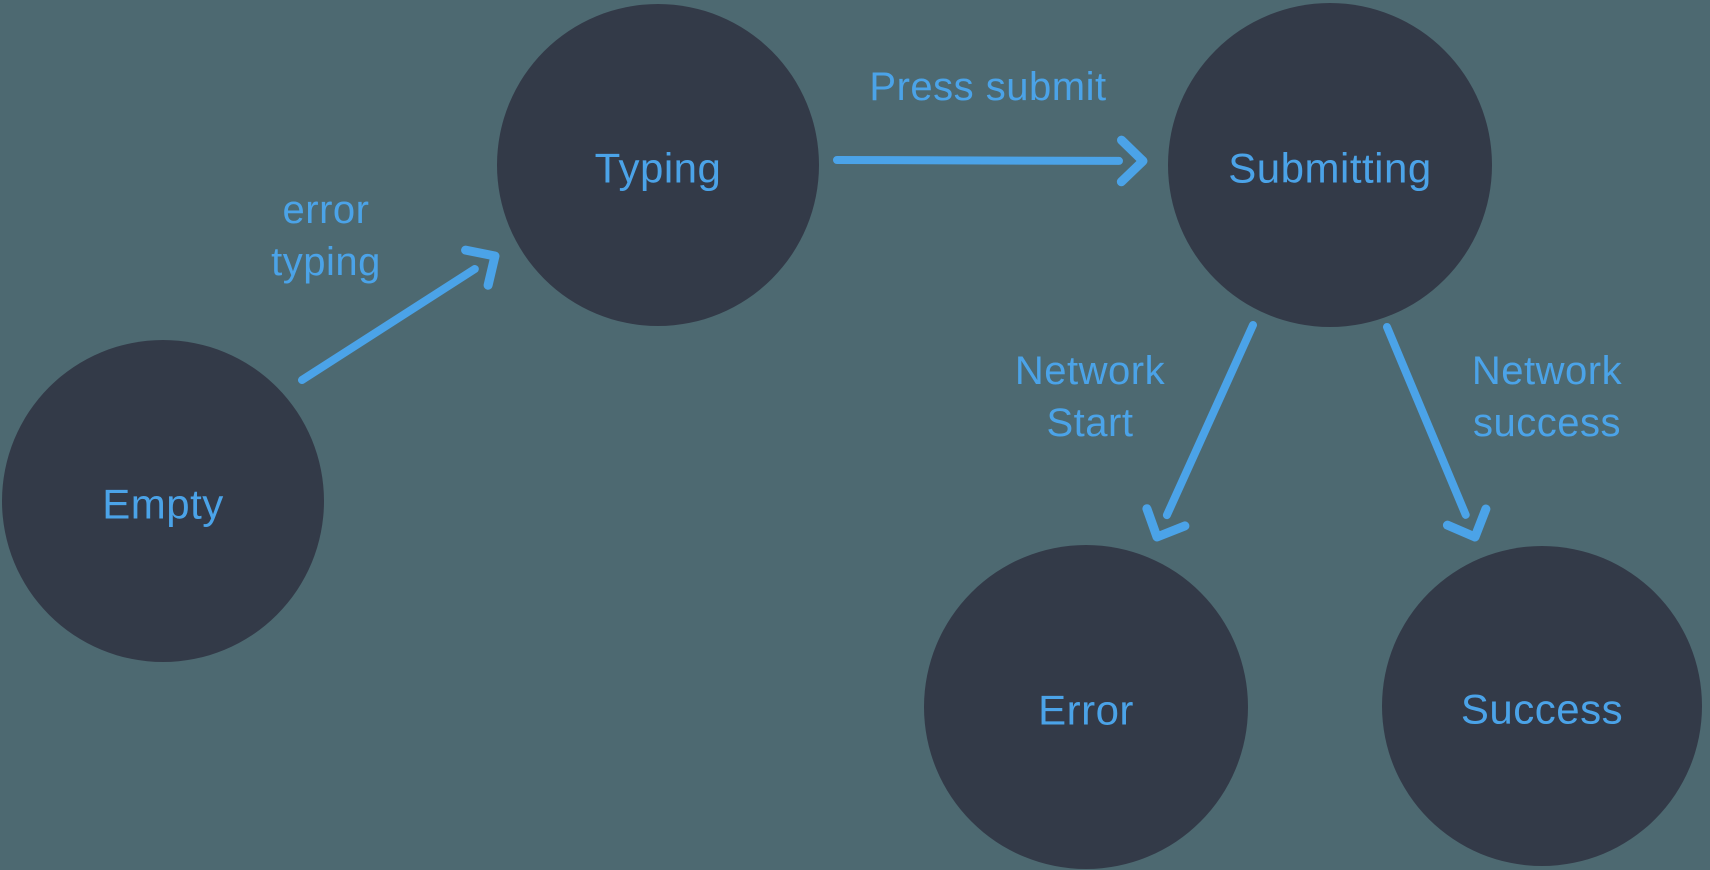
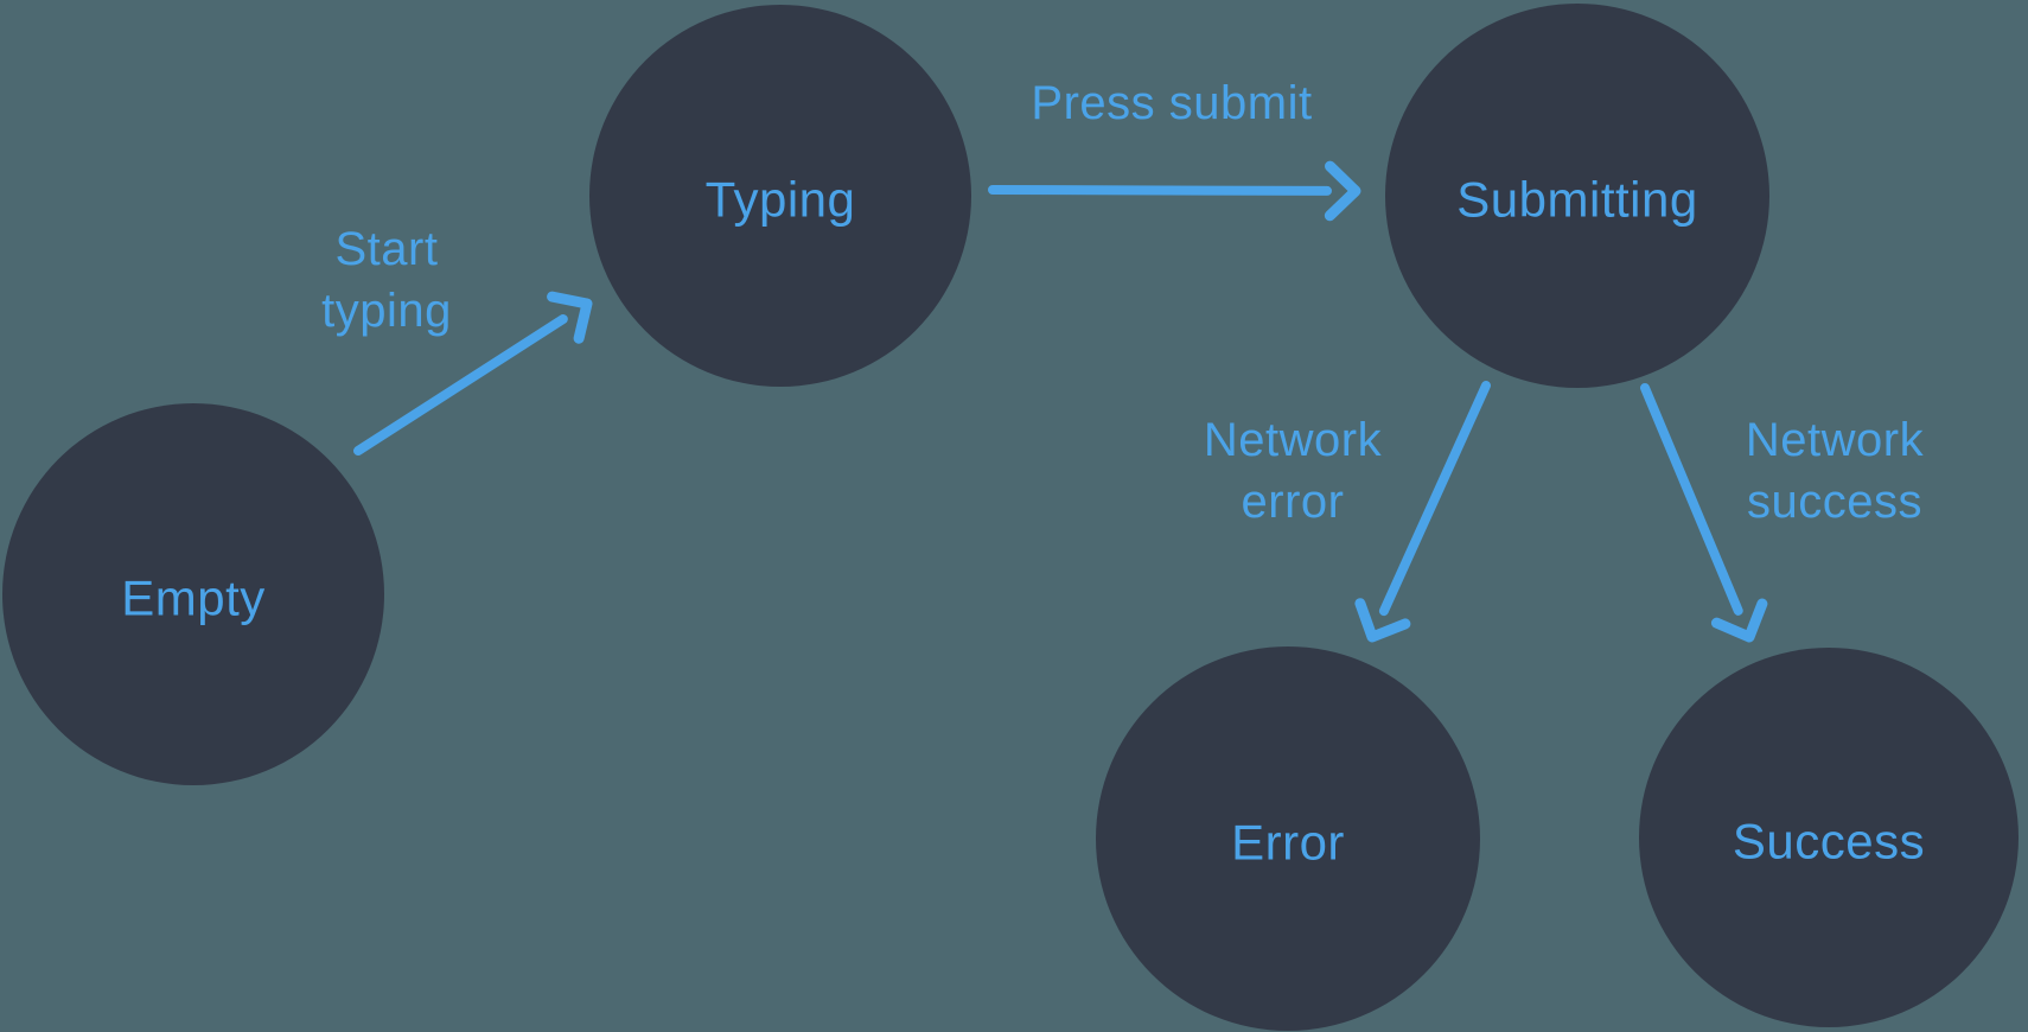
- error typing
+ Start typing
  Press submit
- Network Start
+ Network error
  Network success
  Empty
  Typing
  Submitting
  Error
  Success
